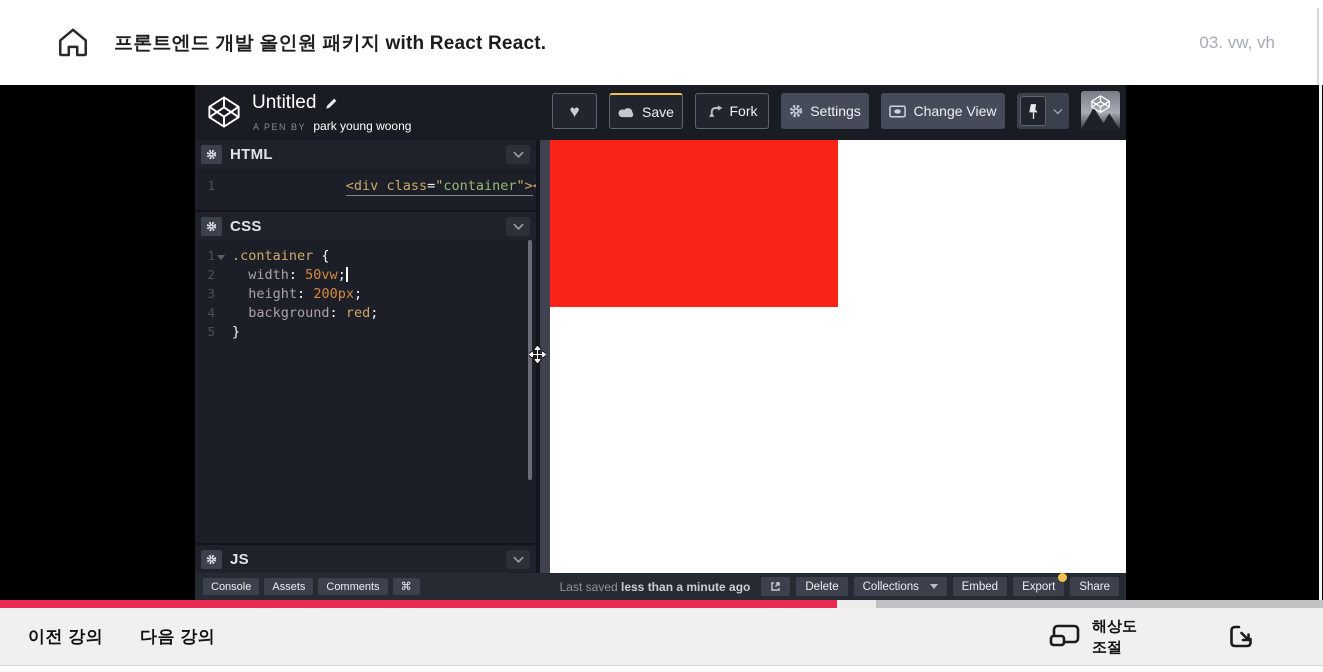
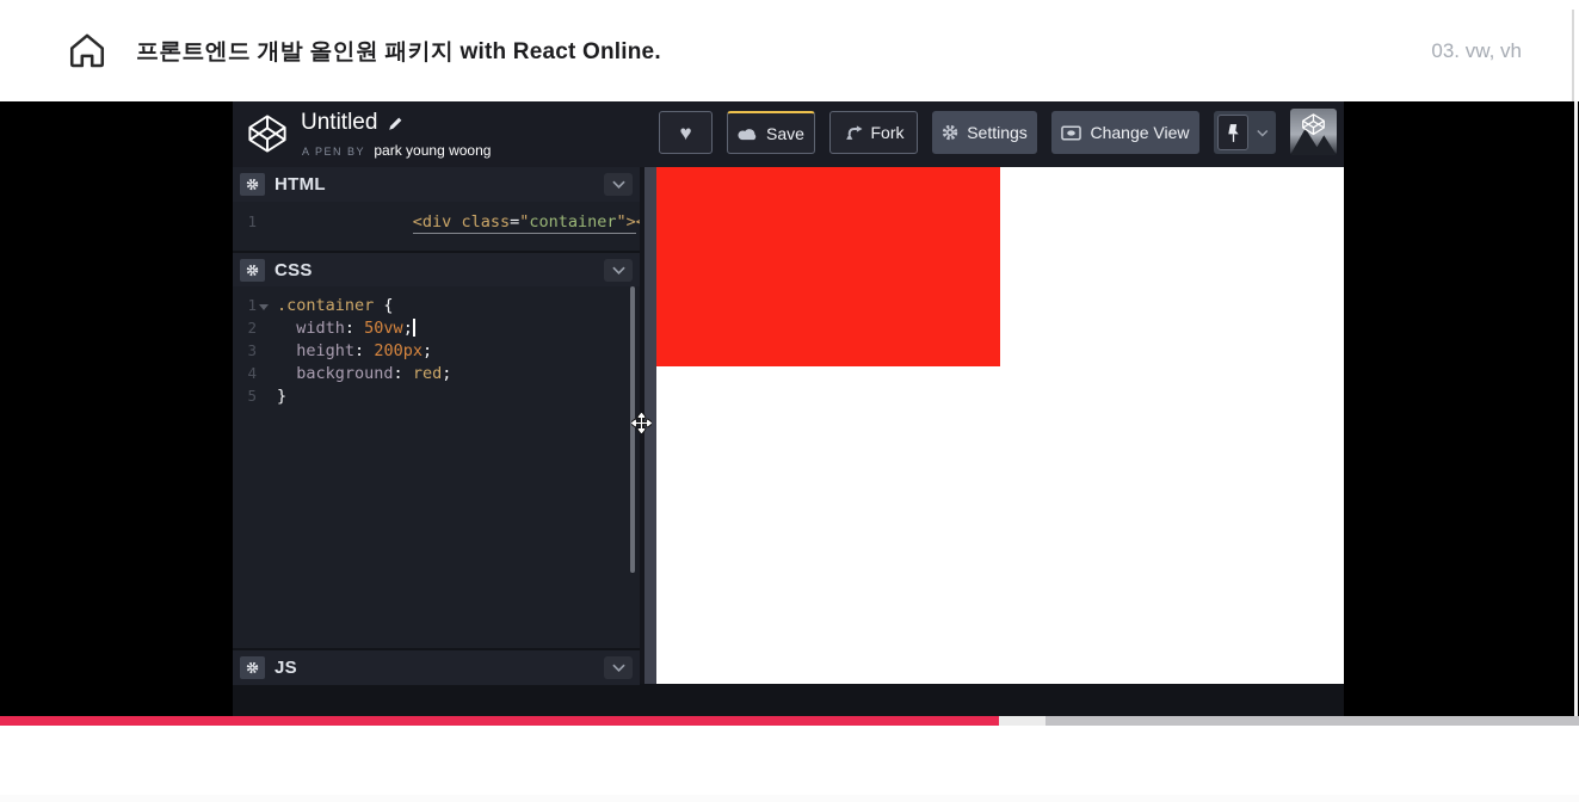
- 프론트엔드 개발 올인원 패키지 with React React.
+ 프론트엔드 개발 올인원 패키지 with React Online.
  03. vw, vh
  Untitled
  A PEN BY park young woong
  ♥
  Save
  Fork
  Settings
  Change View
  HTML
  1
  <div class="container">
  CSS
  1
  .container {
  2
  width: 50vw;
  3
  height: 200px;
  4
  background: red;
  5
  }
  JS
- Console
- Assets
- Comments
- ⌘
- Last saved less than a minute ago
- Delete
- Collections
- Embed
- Export
- Share
- 이전 강의
- 다음 강의
- 해상도
- 조절
